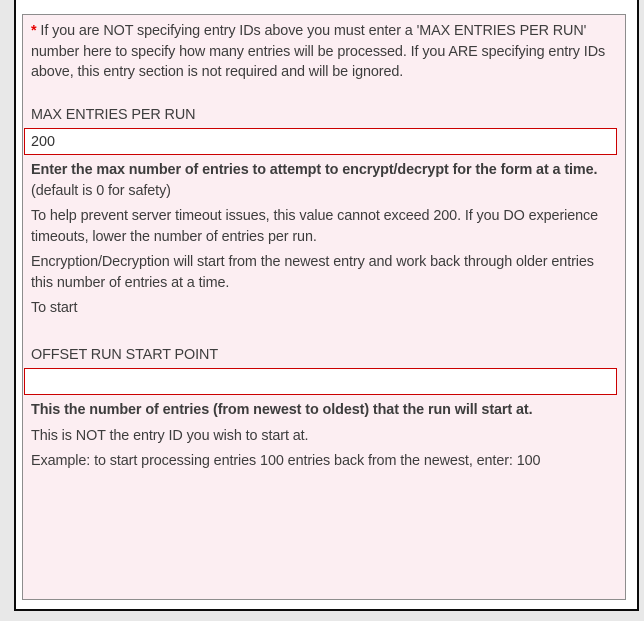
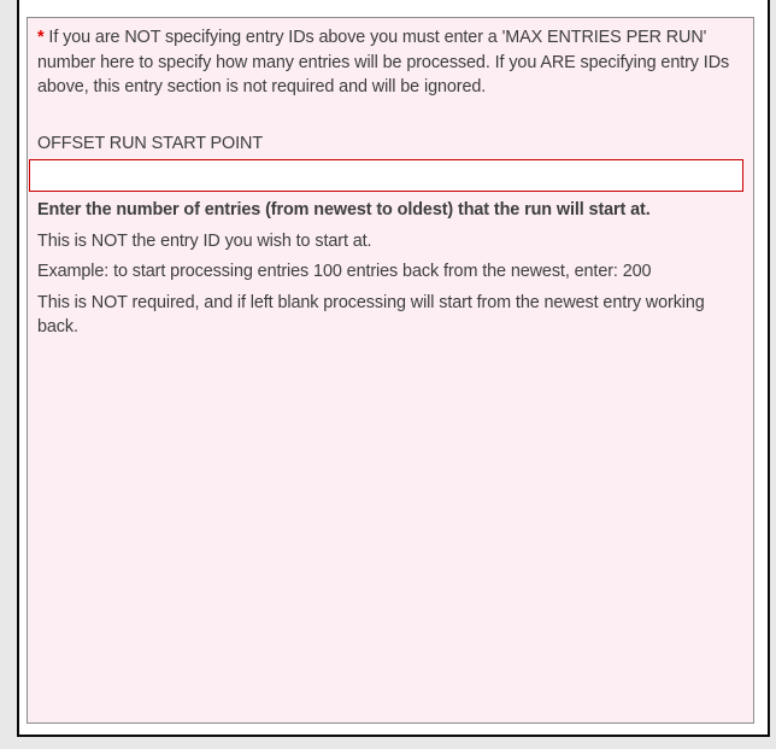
  * If you are NOT specifying entry IDs above you must enter a 'MAX ENTRIES PER RUN' number here to specify how many entries will be processed. If you ARE specifying entry IDs above, this entry section is not required and will be ignored.
- MAX ENTRIES PER RUN
- 200
- Enter the max number of entries to attempt to encrypt/decrypt for the form at a time. (default is 0 for safety)
- To help prevent server timeout issues, this value cannot exceed 200. If you DO experience timeouts, lower the number of entries per run.
- Encryption/Decryption will start from the newest entry and work back through older entries this number of entries at a time.
- To start
  OFFSET RUN START POINT
- This the number of entries (from newest to oldest) that the run will start at.
+ Enter the number of entries (from newest to oldest) that the run will start at.
  This is NOT the entry ID you wish to start at.
- Example: to start processing entries 100 entries back from the newest, enter: 100
+ Example: to start processing entries 100 entries back from the newest, enter: 200
+ This is NOT required, and if left blank processing will start from the newest entry working back.
